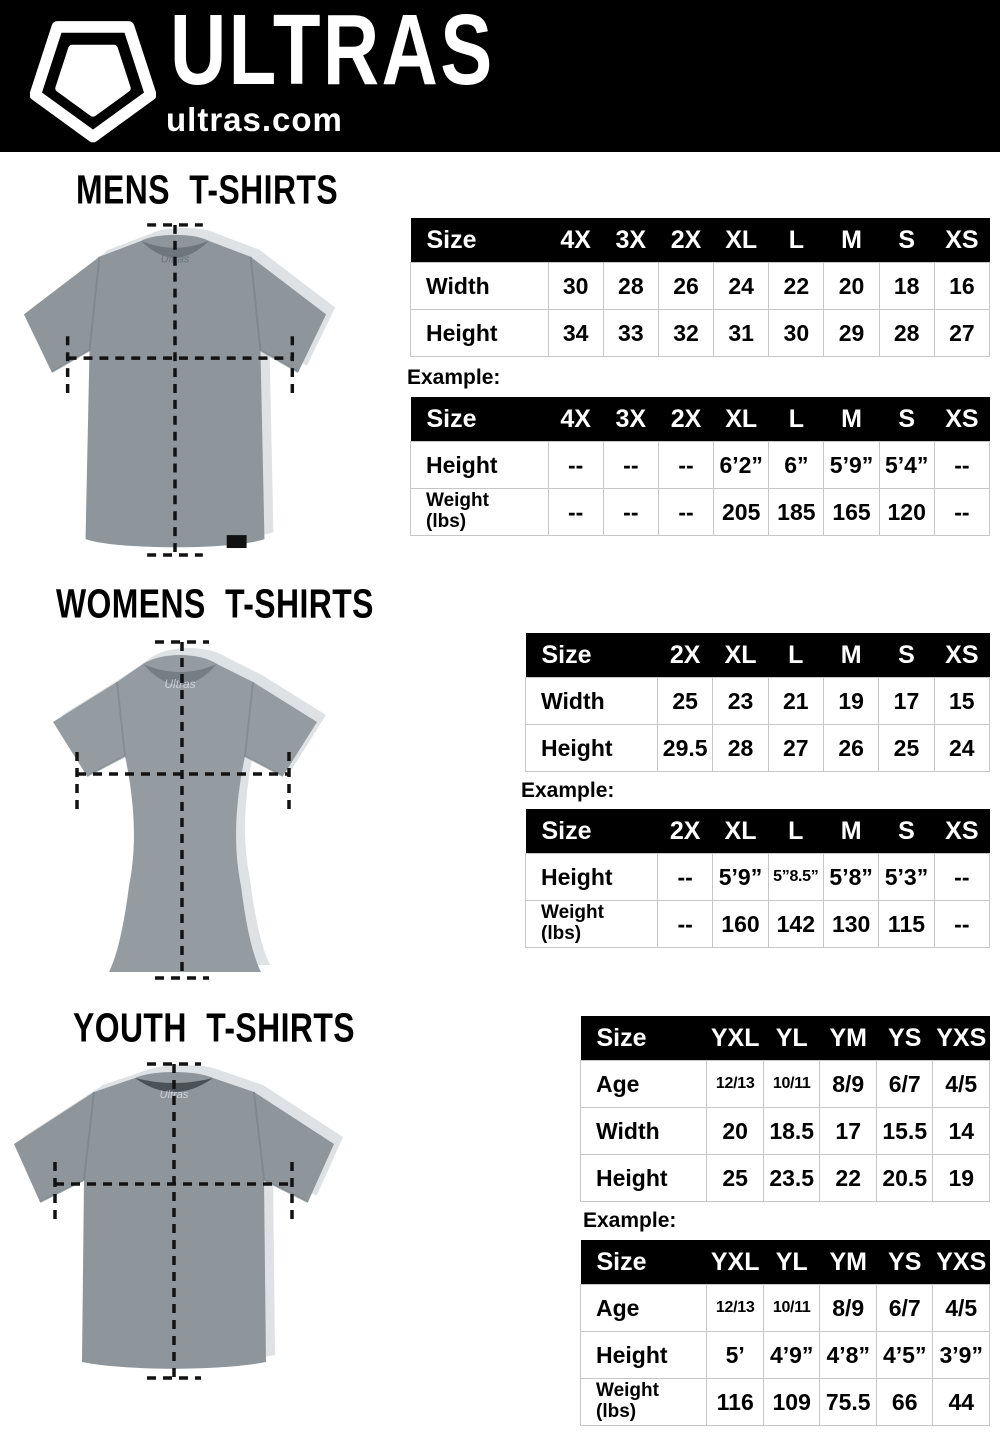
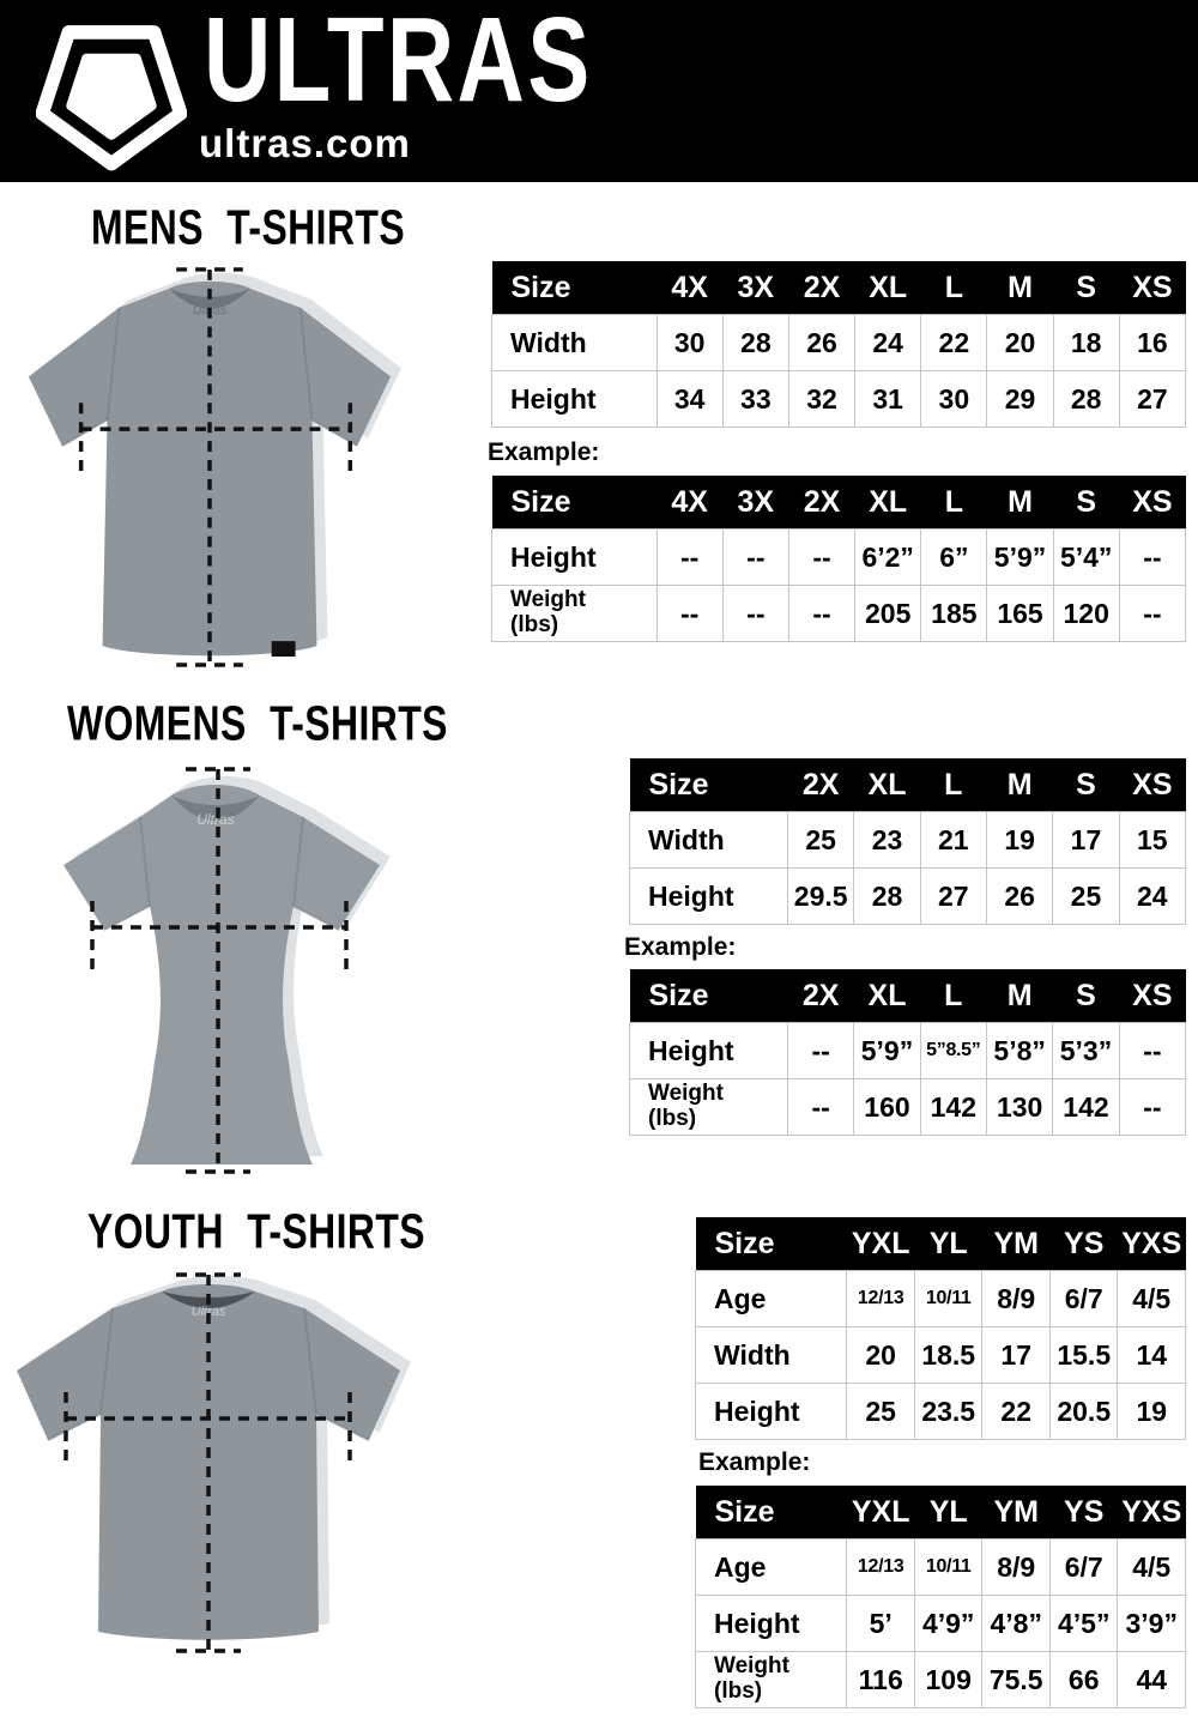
  ULTRAS
  ultras.com
  MENS T-SHIRTS
  Ultas
  Size	4X	3X	2X	XL	L	M	S	XS
  Width	30	28	26	24	22	20	18	16
  Height	34	33	32	31	30	29	28	27
  Example:
  Size	4X	3X	2X	XL	L	M	S	XS
  Height	--	--	--	6’2”	6”	5’9”	5’4”	--
  Weight (lbs)	--	--	--	205	185	165	120	--
  WOMENS T-SHIRTS
  Ultras
  Size	2X	XL	L	M	S	XS
  Width	25	23	21	19	17	15
  Height	29.5	28	27	26	25	24
  Example:
  Size	2X	XL	L	M	S	XS
  Height	--	5’9”	5”8.5”	5’8”	5’3”	--
- Weight (lbs)	--	160	142	130	115	--
+ Weight (lbs)	--	160	142	130	142	--
  YOUTH T-SHIRTS
  Ultras
  Size	YXL	YL	YM	YS	YXS
  Age	12/13	10/11	8/9	6/7	4/5
  Width	20	18.5	17	15.5	14
  Height	25	23.5	22	20.5	19
  Example:
  Size	YXL	YL	YM	YS	YXS
  Age	12/13	10/11	8/9	6/7	4/5
  Height	5’	4’9”	4’8”	4’5”	3’9”
  Weight (lbs)	116	109	75.5	66	44
